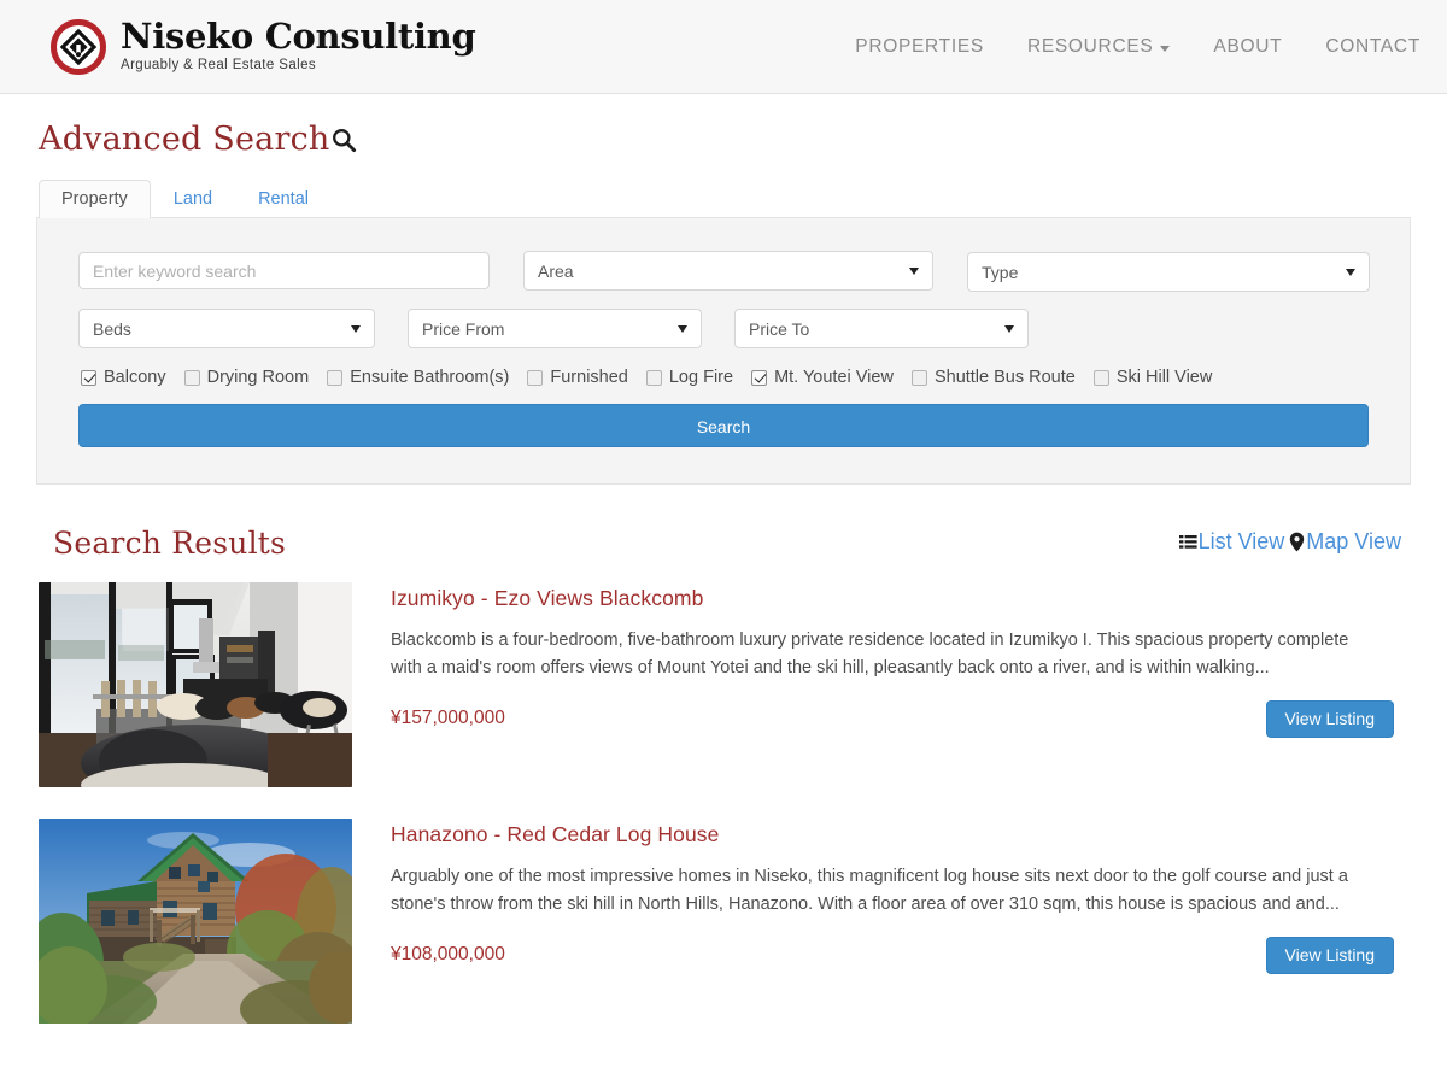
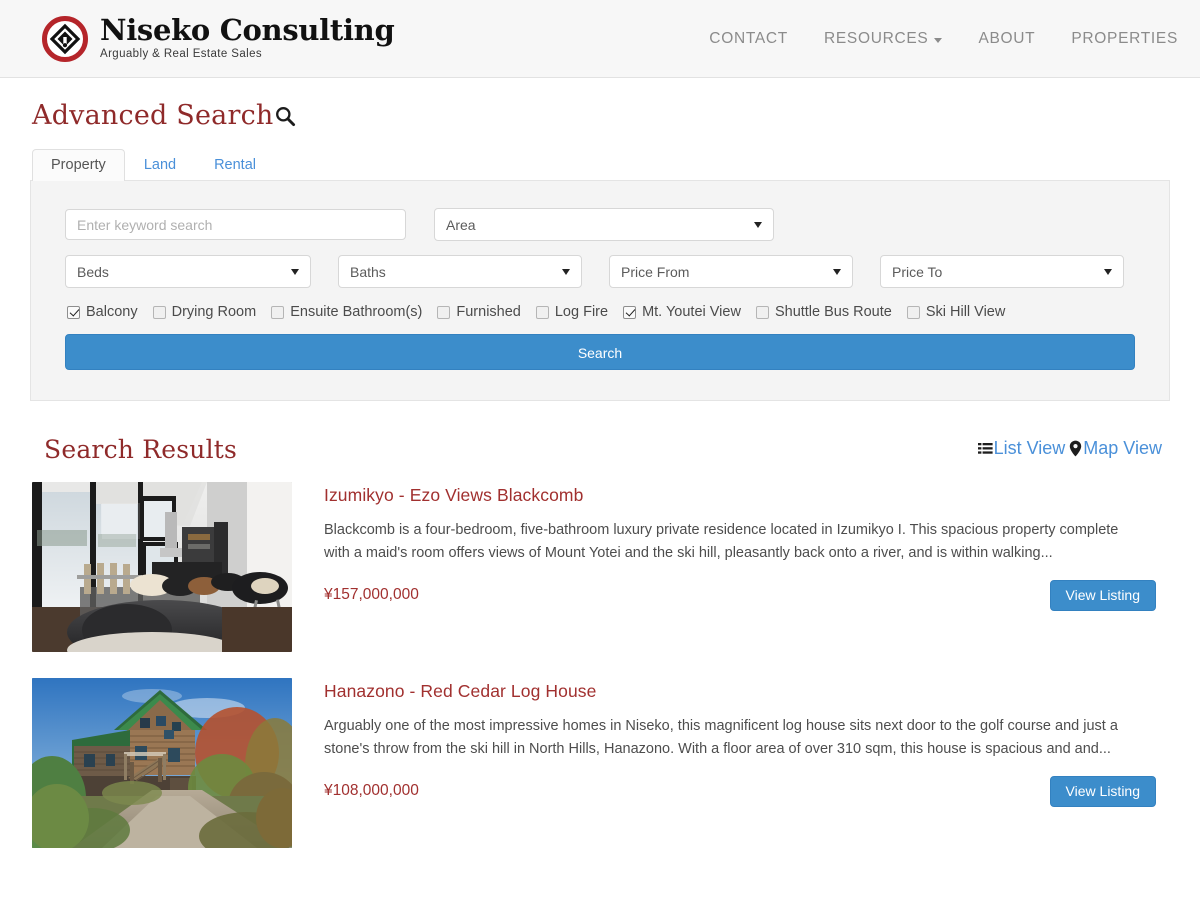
  Niseko Consulting
  Arguably & Real Estate Sales
- PROPERTIES
+ CONTACT
  RESOURCES
  ABOUT
- CONTACT
+ PROPERTIES
  Advanced Search
  Property
  Land
  Rental
  Enter keyword search
  Area
- Type
  Beds
+ Baths
  Price From
  Price To
  Balcony
  Drying Room
  Ensuite Bathroom(s)
  Furnished
  Log Fire
  Mt. Youtei View
  Shuttle Bus Route
  Ski Hill View
  Search
  Search Results
  List View
  Map View
  Izumikyo - Ezo Views Blackcomb
  Blackcomb is a four-bedroom, five-bathroom luxury private residence located in Izumikyo I. This spacious property complete with a maid's room offers views of Mount Yotei and the ski hill, pleasantly back onto a river, and is within walking...
  ¥157,000,000
  View Listing
  Hanazono - Red Cedar Log House
  Arguably one of the most impressive homes in Niseko, this magnificent log house sits next door to the golf course and just a stone's throw from the ski hill in North Hills, Hanazono. With a floor area of over 310 sqm, this house is spacious and and...
  ¥108,000,000
  View Listing
